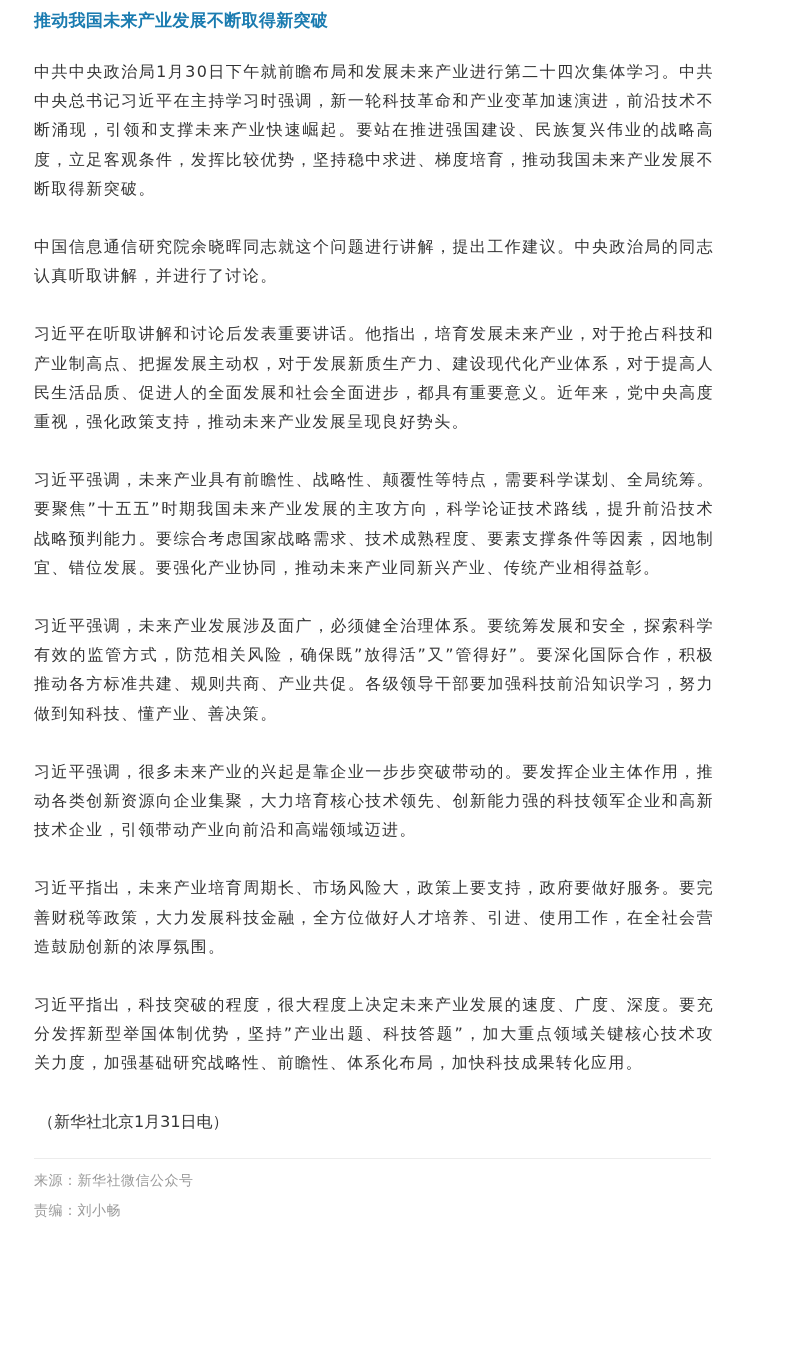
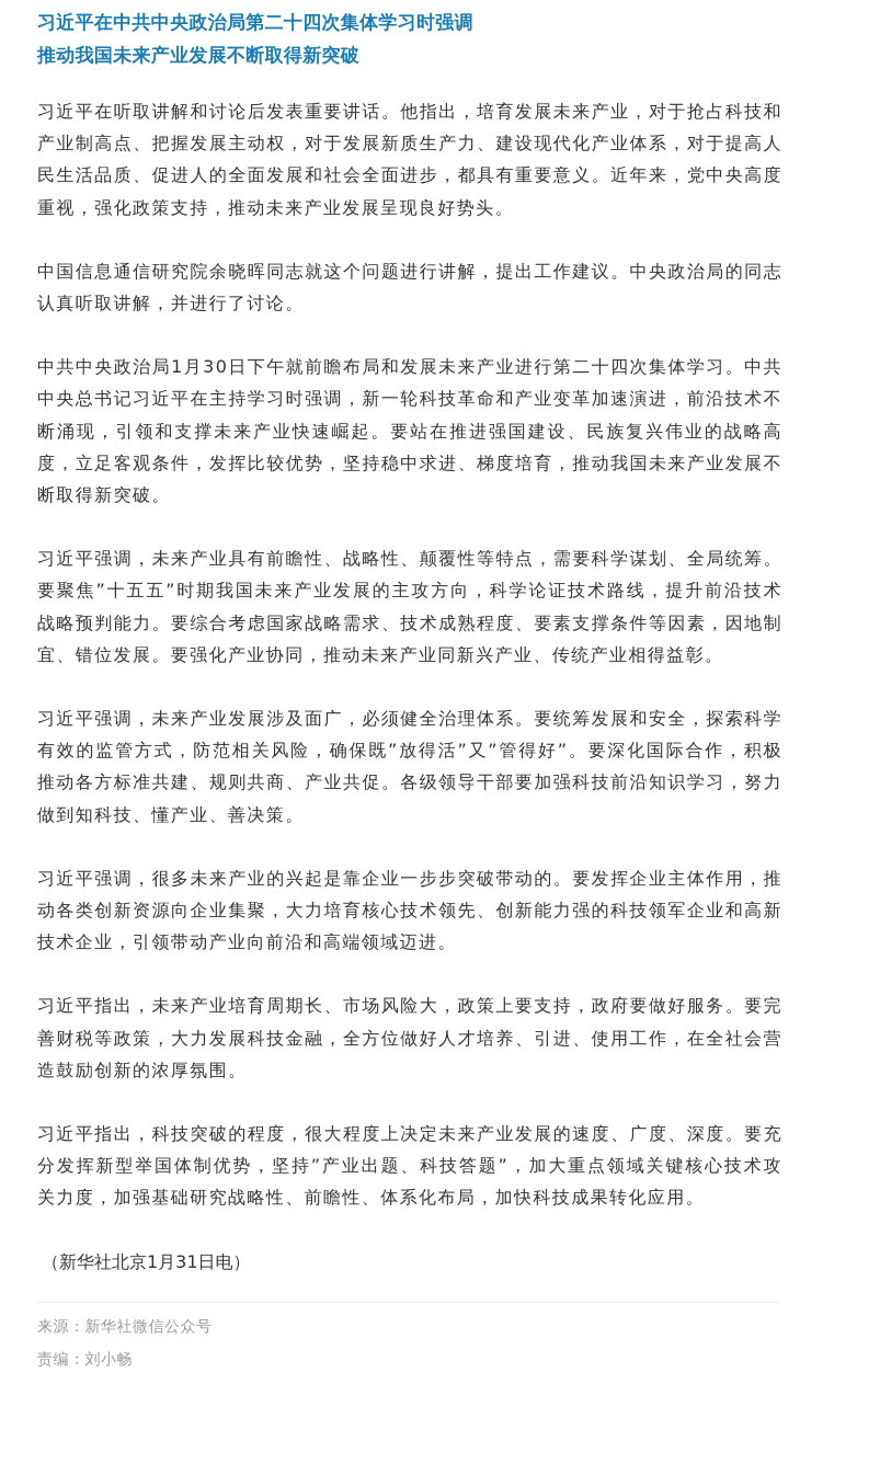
+ 习近平在中共中央政治局第二十四次集体学习时强调
  推动我国未来产业发展不断取得新突破
- 中共中央政治局1月30日下午就前瞻布局和发展未来产业进行第二十四次集体学习。中共中央总书记习近平在主持学习时强调，新一轮科技革命和产业变革加速演进，前沿技术不断涌现，引领和支撑未来产业快速崛起。要站在推进强国建设、民族复兴伟业的战略高度，立足客观条件，发挥比较优势，坚持稳中求进、梯度培育，推动我国未来产业发展不断取得新突破。
+ 习近平在听取讲解和讨论后发表重要讲话。他指出，培育发展未来产业，对于抢占科技和产业制高点、把握发展主动权，对于发展新质生产力、建设现代化产业体系，对于提高人民生活品质、促进人的全面发展和社会全面进步，都具有重要意义。近年来，党中央高度重视，强化政策支持，推动未来产业发展呈现良好势头。
  中国信息通信研究院余晓晖同志就这个问题进行讲解，提出工作建议。中央政治局的同志认真听取讲解，并进行了讨论。
- 习近平在听取讲解和讨论后发表重要讲话。他指出，培育发展未来产业，对于抢占科技和产业制高点、把握发展主动权，对于发展新质生产力、建设现代化产业体系，对于提高人民生活品质、促进人的全面发展和社会全面进步，都具有重要意义。近年来，党中央高度重视，强化政策支持，推动未来产业发展呈现良好势头。
+ 中共中央政治局1月30日下午就前瞻布局和发展未来产业进行第二十四次集体学习。中共中央总书记习近平在主持学习时强调，新一轮科技革命和产业变革加速演进，前沿技术不断涌现，引领和支撑未来产业快速崛起。要站在推进强国建设、民族复兴伟业的战略高度，立足客观条件，发挥比较优势，坚持稳中求进、梯度培育，推动我国未来产业发展不断取得新突破。
  习近平强调，未来产业具有前瞻性、战略性、颠覆性等特点，需要科学谋划、全局统筹。要聚焦”十五五”时期我国未来产业发展的主攻方向，科学论证技术路线，提升前沿技术战略预判能力。要综合考虑国家战略需求、技术成熟程度、要素支撑条件等因素，因地制宜、错位发展。要强化产业协同，推动未来产业同新兴产业、传统产业相得益彰。
  习近平强调，未来产业发展涉及面广，必须健全治理体系。要统筹发展和安全，探索科学有效的监管方式，防范相关风险，确保既”放得活”又”管得好”。要深化国际合作，积极推动各方标准共建、规则共商、产业共促。各级领导干部要加强科技前沿知识学习，努力做到知科技、懂产业、善决策。
  习近平强调，很多未来产业的兴起是靠企业一步步突破带动的。要发挥企业主体作用，推动各类创新资源向企业集聚，大力培育核心技术领先、创新能力强的科技领军企业和高新技术企业，引领带动产业向前沿和高端领域迈进。
  习近平指出，未来产业培育周期长、市场风险大，政策上要支持，政府要做好服务。要完善财税等政策，大力发展科技金融，全方位做好人才培养、引进、使用工作，在全社会营造鼓励创新的浓厚氛围。
  习近平指出，科技突破的程度，很大程度上决定未来产业发展的速度、广度、深度。要充分发挥新型举国体制优势，坚持”产业出题、科技答题”，加大重点领域关键核心技术攻关力度，加强基础研究战略性、前瞻性、体系化布局，加快科技成果转化应用。
  （新华社北京1月31日电）
  来源：新华社微信公众号
  责编：刘小畅
